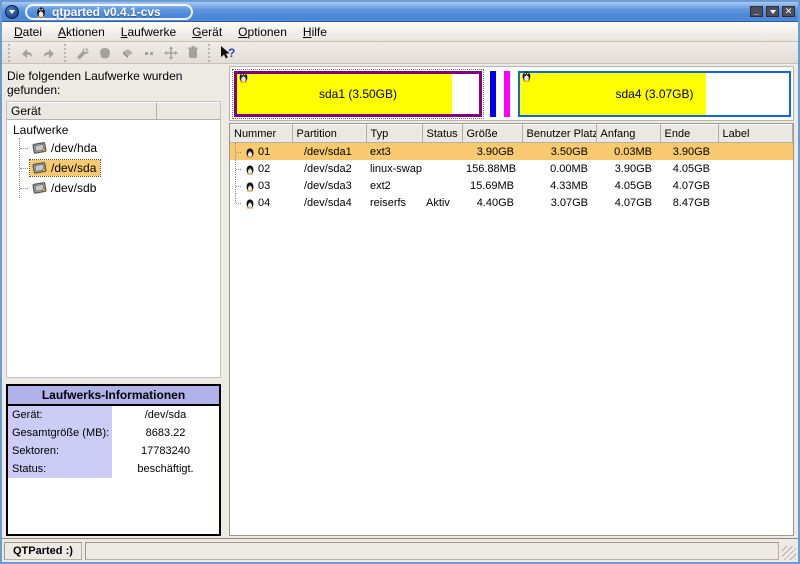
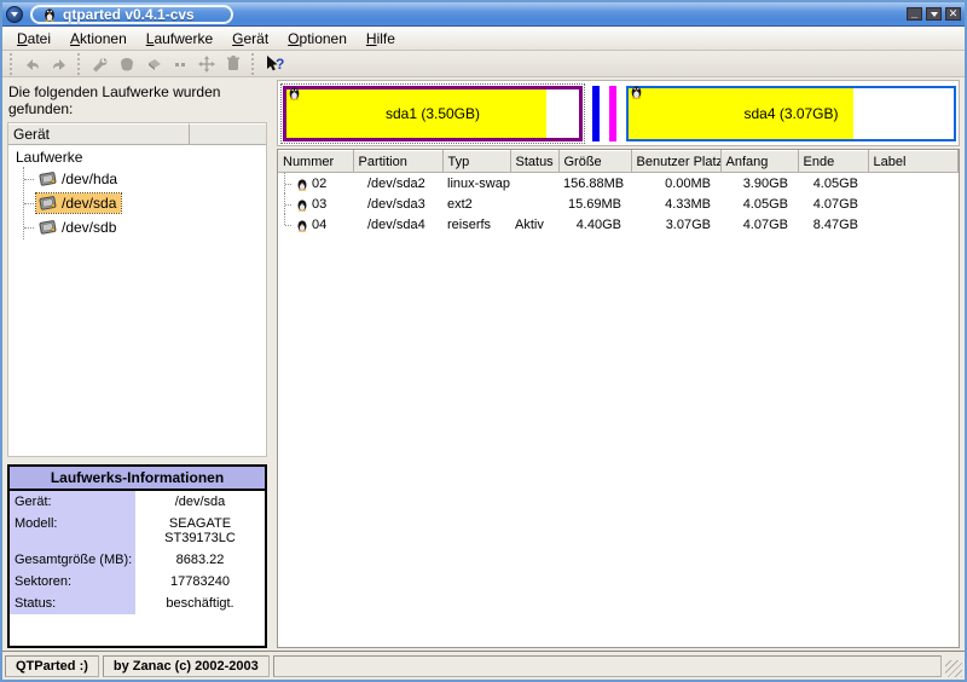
  qtparted v0.4.1-cvs
  _
  ✕
  Datei
  Aktionen
  Laufwerke
  Gerät
  Optionen
  Hilfe
  ?
  Die folgenden Laufwerke wurden gefunden:
  Gerät
  Laufwerke
  /dev/hda
  /dev/sda
  /dev/sdb
  Laufwerks-Informationen
  Gerät:
  /dev/sda
+ Modell:
+ SEAGATE
+ ST39173LC
  Gesamtgröße (MB):
  8683.22
  Sektoren:
  17783240
  Status:
  beschäftigt.
  sda1 (3.50GB)
  sda4 (3.07GB)
  Nummer	Partition	Typ	Status	Größe	Benutzer Platz	Anfang	Ende	Label
- 01	/dev/sda1	ext3		3.90GB	3.50GB	0.03MB	3.90GB
  02	/dev/sda2	linux-swap		156.88MB	0.00MB	3.90GB	4.05GB
  03	/dev/sda3	ext2		15.69MB	4.33MB	4.05GB	4.07GB
  04	/dev/sda4	reiserfs	Aktiv	4.40GB	3.07GB	4.07GB	8.47GB
  QTParted :)
+ by Zanac (c) 2002-2003
